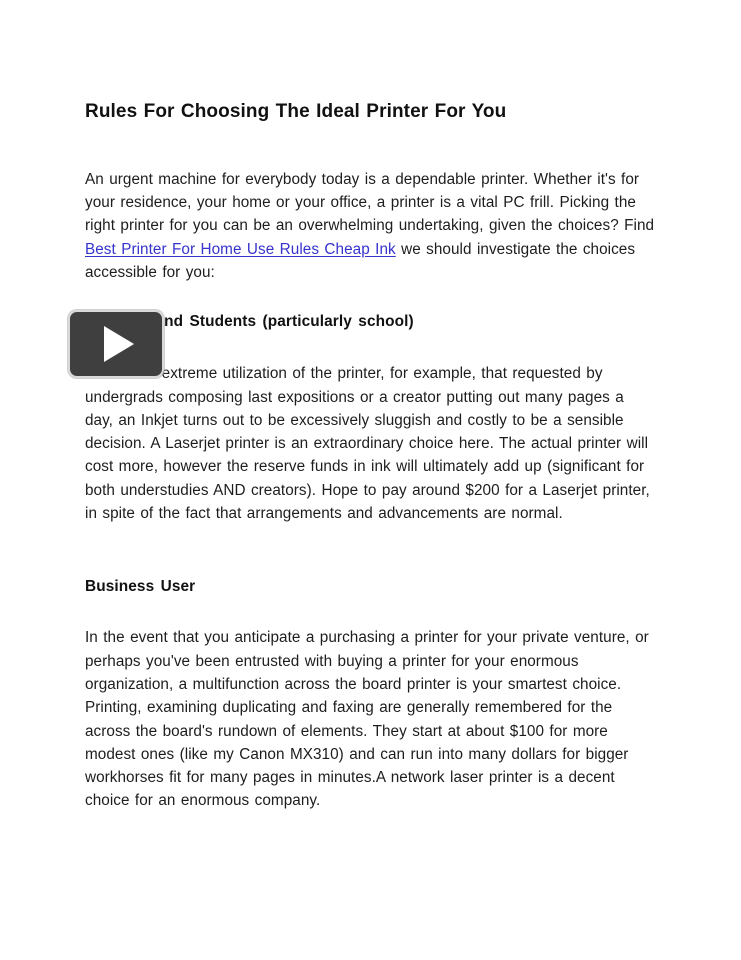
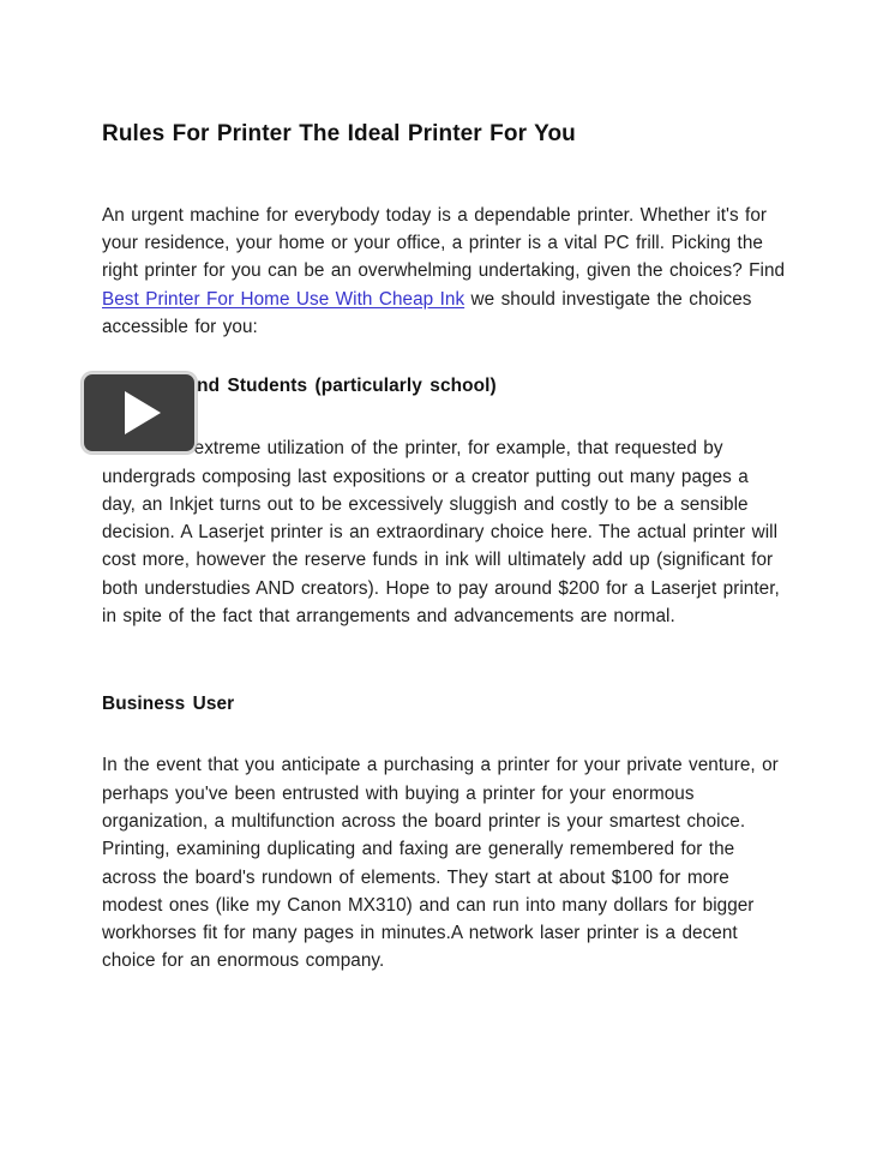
- Rules For Choosing The Ideal Printer For You
+ Rules For Printer The Ideal Printer For You
- An urgent machine for everybody today is a dependable printer. Whether it's for your residence, your home or your office, a printer is a vital PC frill. Picking the right printer for you can be an overwhelming undertaking, given the choices? Find Best Printer For Home Use Rules Cheap Ink we should investigate the choices accessible for you:
+ An urgent machine for everybody today is a dependable printer. Whether it's for your residence, your home or your office, a printer is a vital PC frill. Picking the right printer for you can be an overwhelming undertaking, given the choices? Find Best Printer For Home Use With Cheap Ink we should investigate the choices accessible for you:
  nd Students (particularly school)
  extreme utilization of the printer, for example, that requested by undergrads composing last expositions or a creator putting out many pages a day, an Inkjet turns out to be excessively sluggish and costly to be a sensible decision. A Laserjet printer is an extraordinary choice here. The actual printer will cost more, however the reserve funds in ink will ultimately add up (significant for both understudies AND creators). Hope to pay around $200 for a Laserjet printer, in spite of the fact that arrangements and advancements are normal.
  Business User
  In the event that you anticipate a purchasing a printer for your private venture, or perhaps you've been entrusted with buying a printer for your enormous organization, a multifunction across the board printer is your smartest choice. Printing, examining duplicating and faxing are generally remembered for the across the board's rundown of elements. They start at about $100 for more modest ones (like my Canon MX310) and can run into many dollars for bigger workhorses fit for many pages in minutes.A network laser printer is a decent choice for an enormous company.
